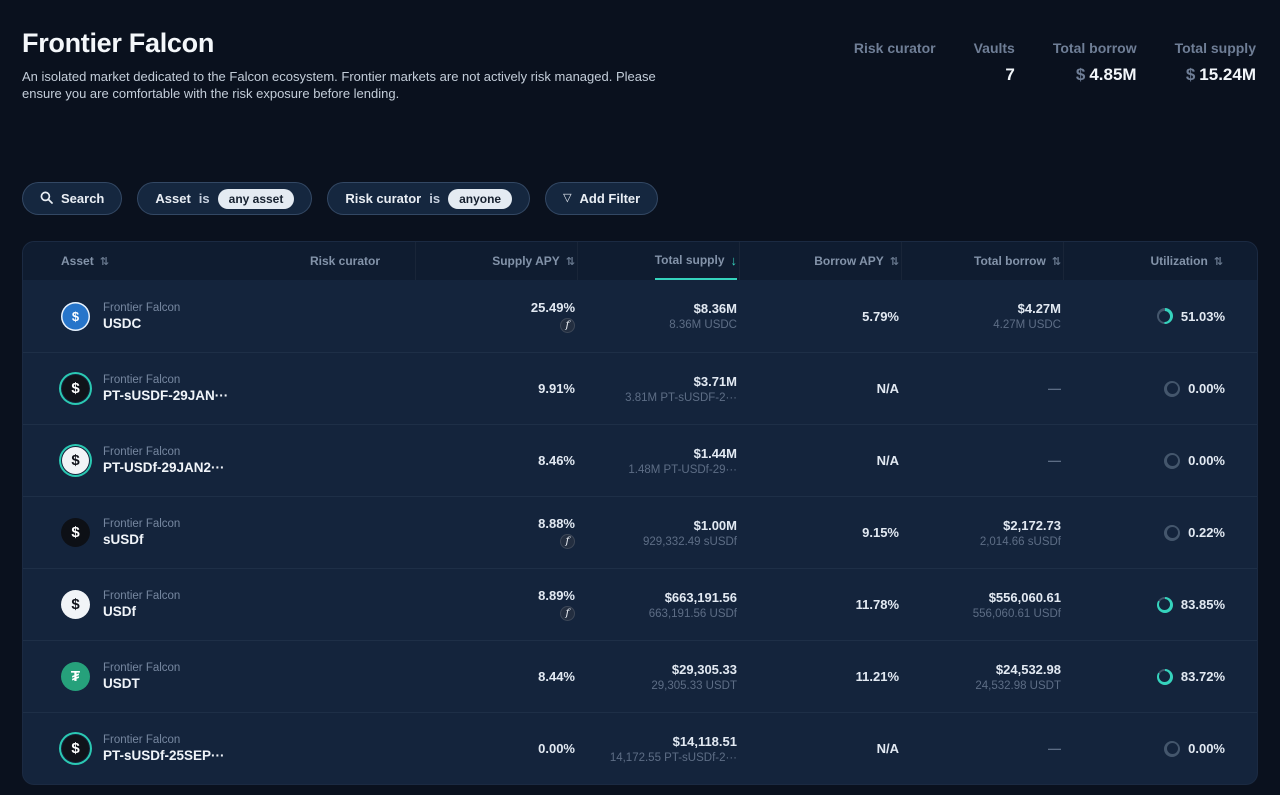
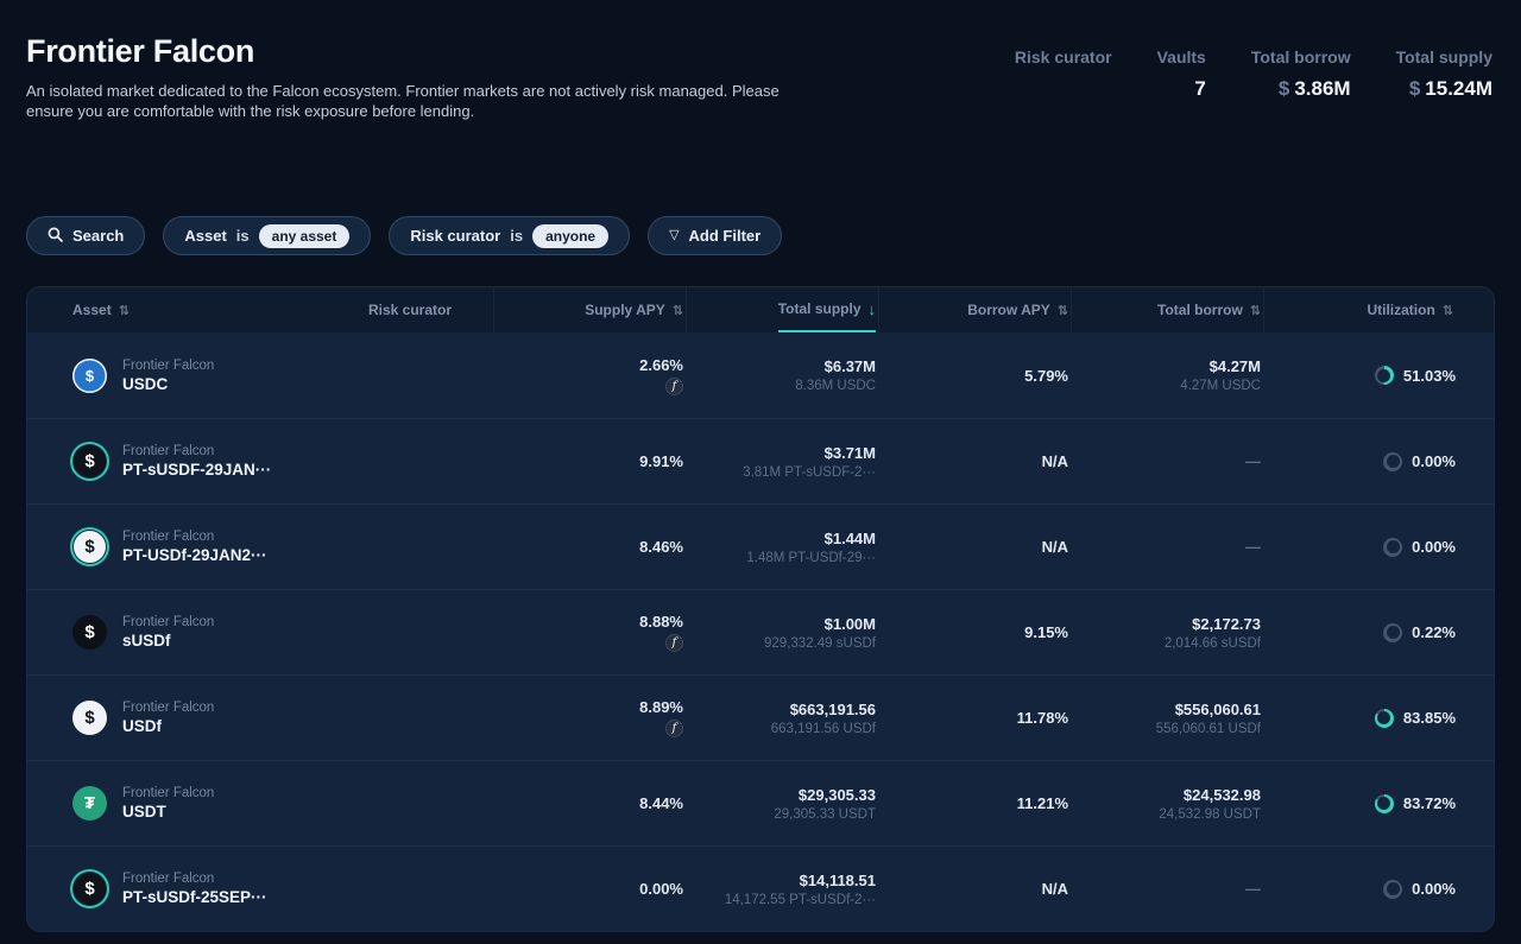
  Frontier Falcon
  An isolated market dedicated to the Falcon ecosystem. Frontier markets are not actively risk managed. Please ensure you are comfortable with the risk exposure before lending.
  Risk curator
  Vaults
  7
  Total borrow
- $ 4.85M
+ $ 3.86M
  Total supply
  $ 15.24M
  Search
  Asset
  is
  any asset
  Risk curator
  is
  anyone
  ▽
  Add Filter
  Asset
  ⇅
  Risk curator
  Supply APY
  ⇅
  Total supply
  ↓
  Borrow APY
  ⇅
  Total borrow
  ⇅
  Utilization
  ⇅
  $
  Frontier Falcon
  USDC
- 25.49%
+ 2.66%
  f
- $8.36M
+ $6.37M
  8.36M USDC
  5.79%
  $4.27M
  4.27M USDC
  51.03%
  $
  Frontier Falcon
  PT-sUSDF-29JAN···
  9.91%
  $3.71M
  3.81M PT-sUSDF-2···
  N/A
  —
  0.00%
  $
  Frontier Falcon
  PT-USDf-29JAN2···
  8.46%
  $1.44M
  1.48M PT-USDf-29···
  N/A
  —
  0.00%
  $
  Frontier Falcon
  sUSDf
  8.88%
  f
  $1.00M
  929,332.49 sUSDf
  9.15%
  $2,172.73
  2,014.66 sUSDf
  0.22%
  $
  Frontier Falcon
  USDf
  8.89%
  f
  $663,191.56
  663,191.56 USDf
  11.78%
  $556,060.61
  556,060.61 USDf
  83.85%
  ₮
  Frontier Falcon
  USDT
  8.44%
  $29,305.33
  29,305.33 USDT
  11.21%
  $24,532.98
  24,532.98 USDT
  83.72%
  $
  Frontier Falcon
  PT-sUSDf-25SEP···
  0.00%
  $14,118.51
  14,172.55 PT-sUSDf-2···
  N/A
  —
  0.00%
